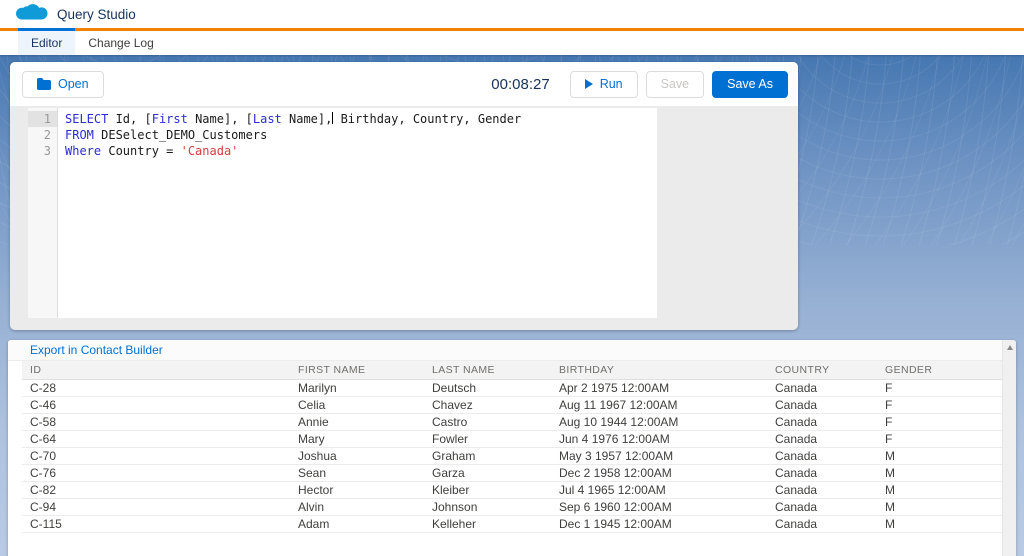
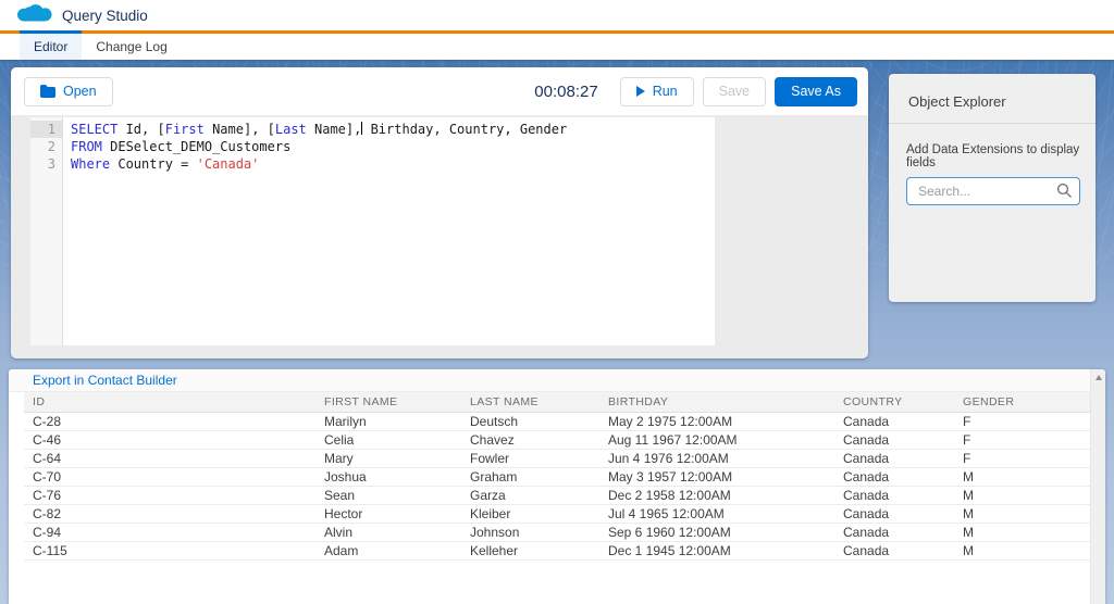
  Query Studio
  Editor
  Change Log
  Open
  00:08:27
  Run
  Save
  Save As
  1
  2
  3
  SELECT Id, [First Name], [Last Name], Birthday, Country, Gender
  FROM DESelect_DEMO_Customers
  Where Country = 'Canada'
+ Object Explorer
+ Add Data Extensions to display fields
+ Search...
  Export in Contact Builder
  ID	FIRST NAME	LAST NAME	BIRTHDAY	COUNTRY	GENDER
- C-28	Marilyn	Deutsch	Apr 2 1975 12:00AM	Canada	F
+ C-28	Marilyn	Deutsch	May 2 1975 12:00AM	Canada	F
  C-46	Celia	Chavez	Aug 11 1967 12:00AM	Canada	F
- C-58	Annie	Castro	Aug 10 1944 12:00AM	Canada	F
  C-64	Mary	Fowler	Jun 4 1976 12:00AM	Canada	F
  C-70	Joshua	Graham	May 3 1957 12:00AM	Canada	M
  C-76	Sean	Garza	Dec 2 1958 12:00AM	Canada	M
  C-82	Hector	Kleiber	Jul 4 1965 12:00AM	Canada	M
  C-94	Alvin	Johnson	Sep 6 1960 12:00AM	Canada	M
  C-115	Adam	Kelleher	Dec 1 1945 12:00AM	Canada	M
